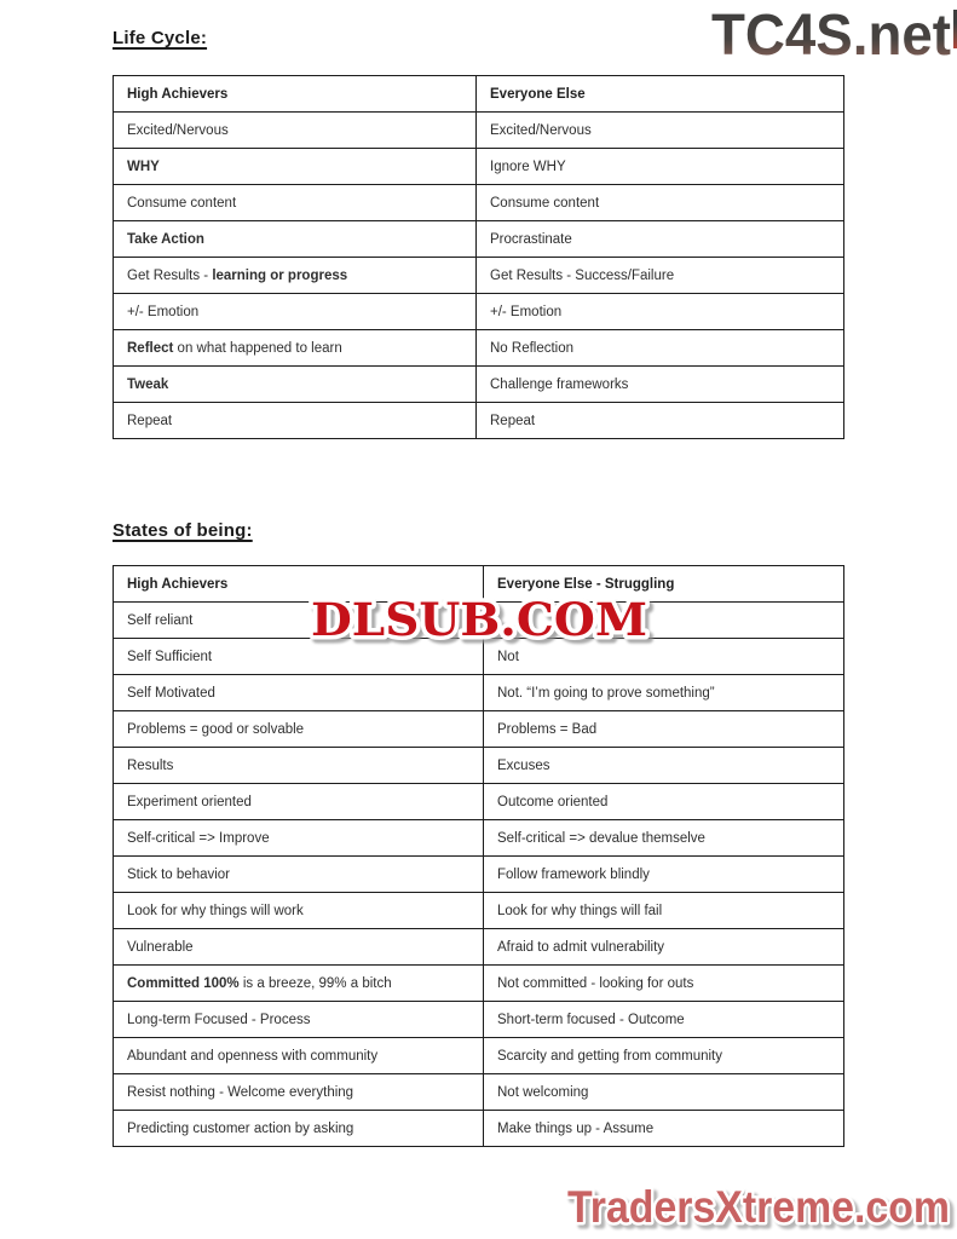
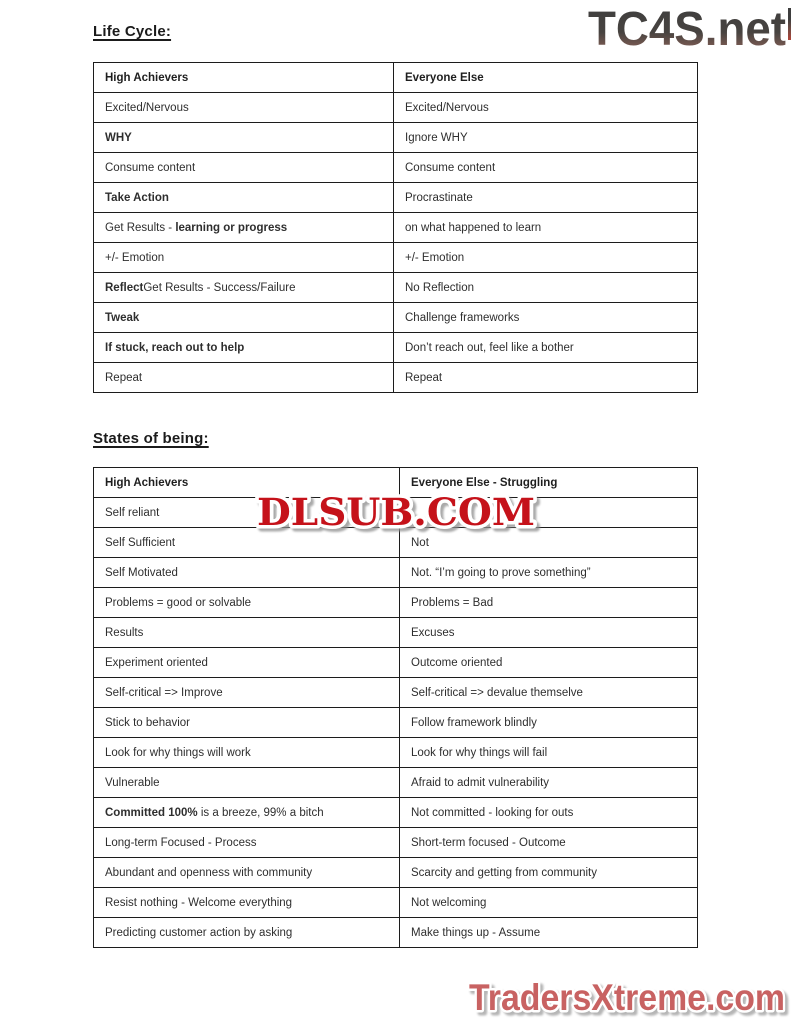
  TC4S.net
  Life Cycle:
  High Achievers	Everyone Else
  Excited/Nervous	Excited/Nervous
  WHY	Ignore WHY
  Consume content	Consume content
  Take Action	Procrastinate
- Get Results - learning or progress	Get Results - Success/Failure
+ Get Results - learning or progress	on what happened to learn
  +/- Emotion	+/- Emotion
- Reflect on what happened to learn	No Reflection
+ ReflectGet Results - Success/Failure	No Reflection
  Tweak	Challenge frameworks
+ If stuck, reach out to help	Don’t reach out, feel like a bother
  Repeat	Repeat
  States of being:
  High Achievers	Everyone Else - Struggling
  Self reliant
  Self Sufficient	Not
  Self Motivated	Not. “I’m going to prove something”
  Problems = good or solvable	Problems = Bad
  Results	Excuses
  Experiment oriented	Outcome oriented
  Self-critical => Improve	Self-critical => devalue themselve
  Stick to behavior	Follow framework blindly
  Look for why things will work	Look for why things will fail
  Vulnerable	Afraid to admit vulnerability
  Committed 100% is a breeze, 99% a bitch	Not committed - looking for outs
  Long-term Focused - Process	Short-term focused - Outcome
  Abundant and openness with community	Scarcity and getting from community
  Resist nothing - Welcome everything	Not welcoming
  Predicting customer action by asking	Make things up - Assume
  DLSUB.COM
  TradersXtreme.com
